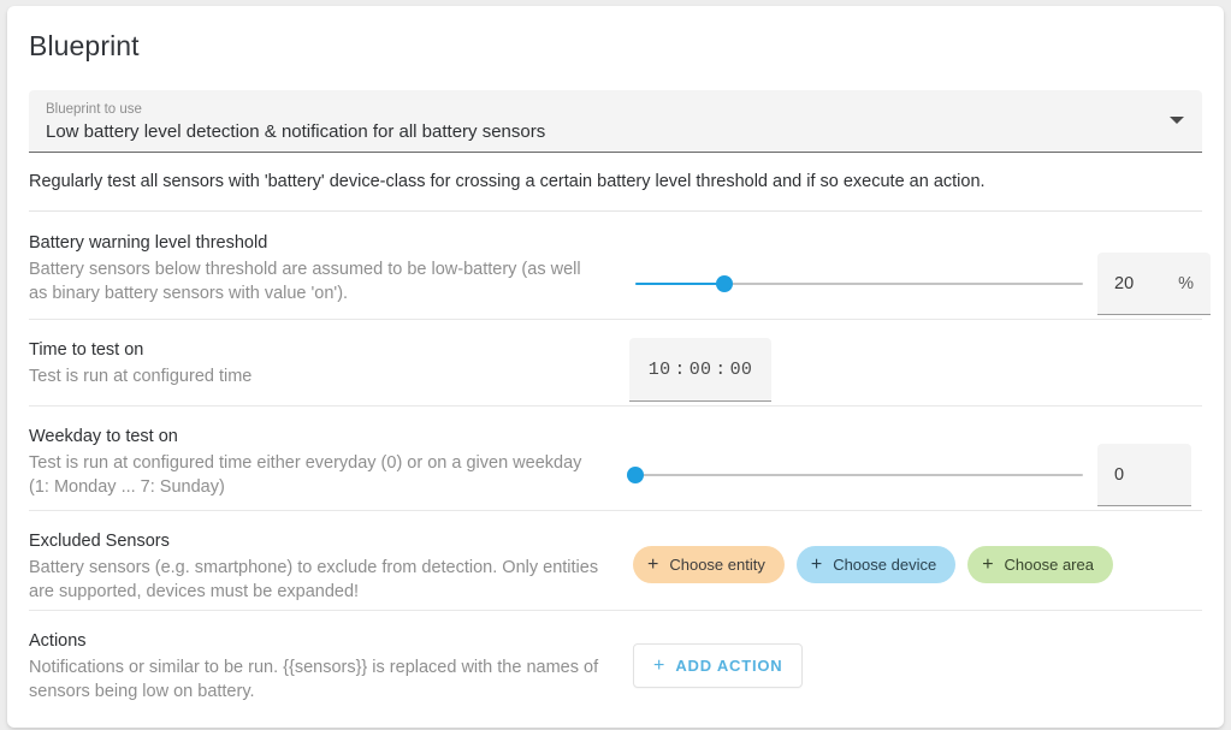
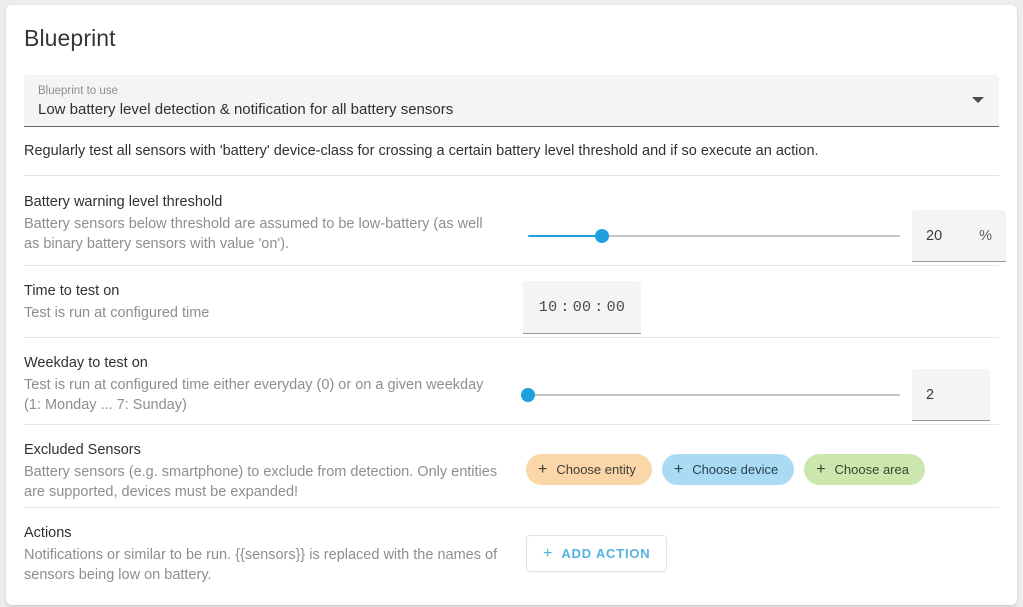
  Blueprint
  Blueprint to use
  Low battery level detection & notification for all battery sensors
  Regularly test all sensors with 'battery' device-class for crossing a certain battery level threshold and if so execute an action.
  Battery warning level threshold
  Battery sensors below threshold are assumed to be low-battery (as well as binary battery sensors with value 'on').
  20
  %
  Time to test on
  Test is run at configured time
  10
  :
  00
  :
  00
  Weekday to test on
  Test is run at configured time either everyday (0) or on a given weekday (1: Monday ... 7: Sunday)
- 0
+ 2
  Excluded Sensors
  Battery sensors (e.g. smartphone) to exclude from detection. Only entities are supported, devices must be expanded!
  +
  Choose entity
  +
  Choose device
  +
  Choose area
  Actions
  Notifications or similar to be run. {{sensors}} is replaced with the names of sensors being low on battery.
  +
  ADD ACTION
